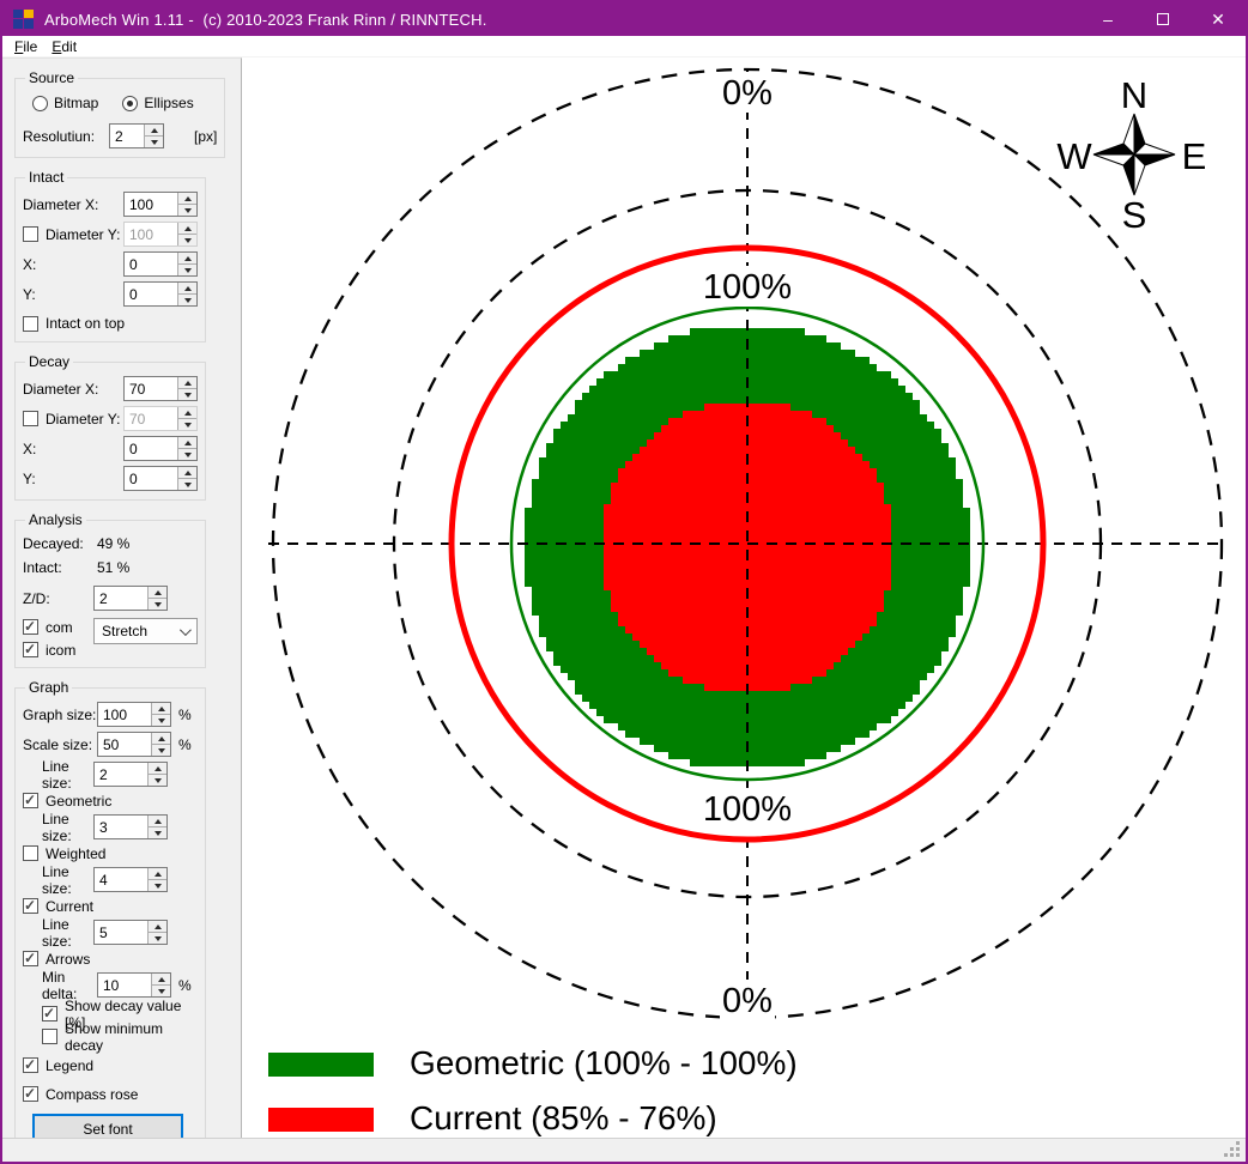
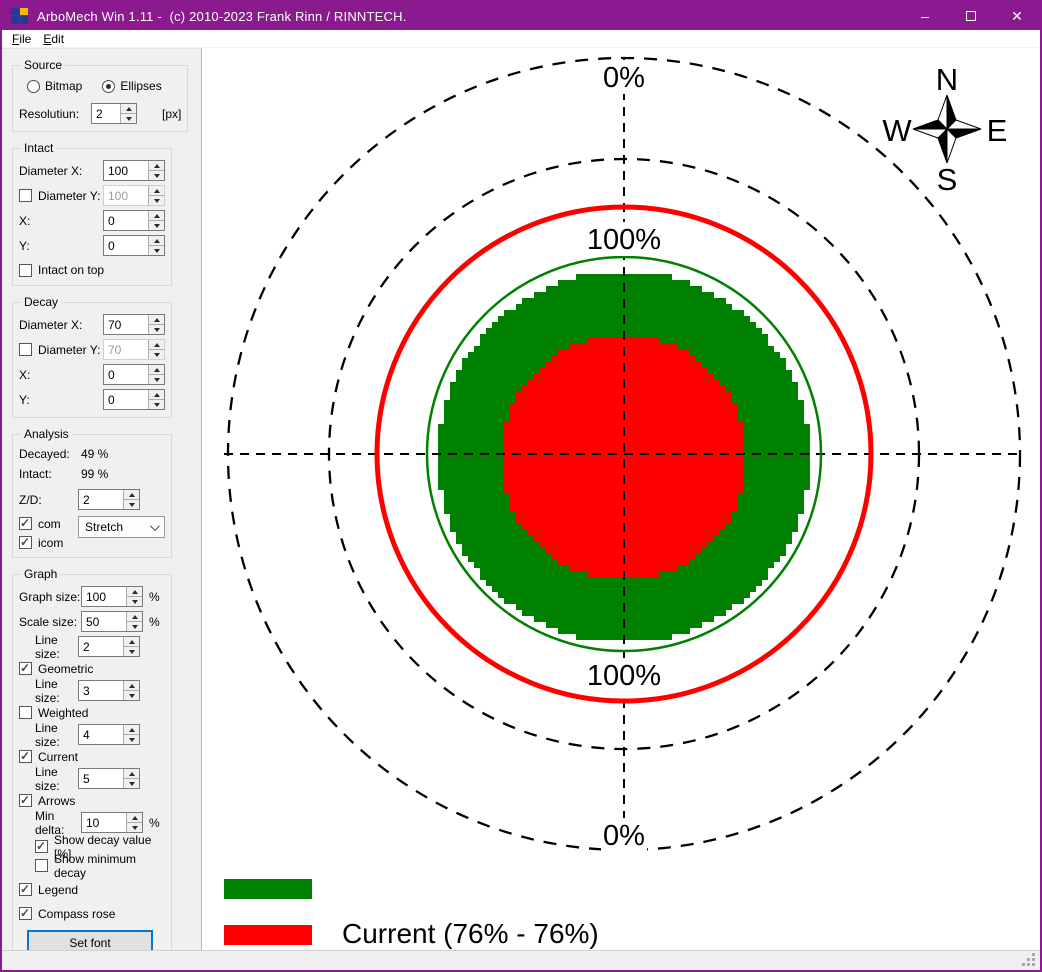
  ArboMech Win 1.11 - (c) 2010-2023 Frank Rinn / RINNTECH.
  –
  ✕
  File
  Edit
  Source
  Bitmap
  Ellipses
  Resolutiun:
  2
  [px]
  Intact
  Diameter X:
  100
  Diameter Y:
  100
  X:
  0
  Y:
  0
  Intact on top
  Decay
  Diameter X:
  70
  Diameter Y:
  70
  X:
  0
  Y:
  0
  Analysis
  Decayed:
  49 %
  Intact:
- 51 %
+ 99 %
  Z/D:
  2
  com
  icom
  Stretch
  Graph
  Graph size:
  100
  %
  Scale size:
  50
  %
  Line size:
  2
  Geometric
  Line size:
  3
  Weighted
  Line size:
  4
  Current
  Line size:
  5
  Arrows
  Min delta:
  10
  %
  Show decay value [%]
  Show minimum decay
  Legend
  Compass rose
  Set font
  0%
  100%
  100%
  0%
  N
  E
  S
  W
- Geometric (100% - 100%)
- Current (85% - 76%)
+ Current (76% - 76%)
